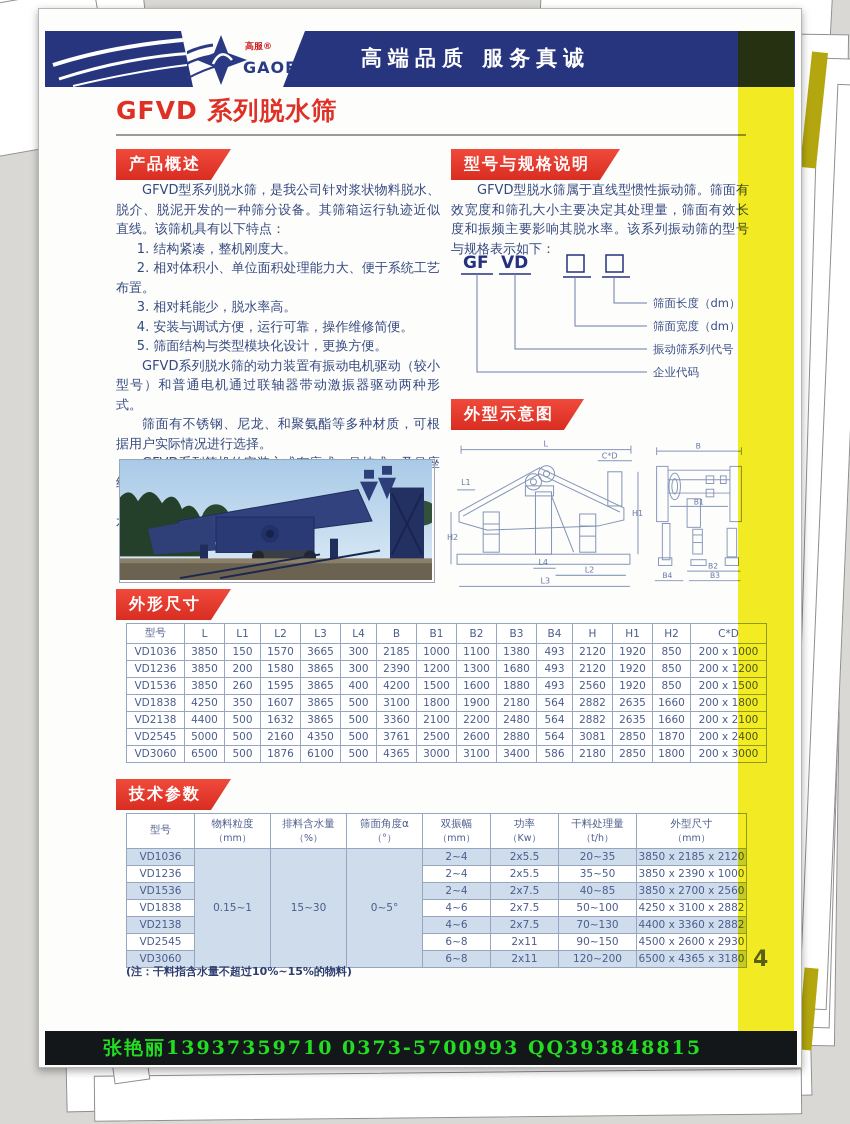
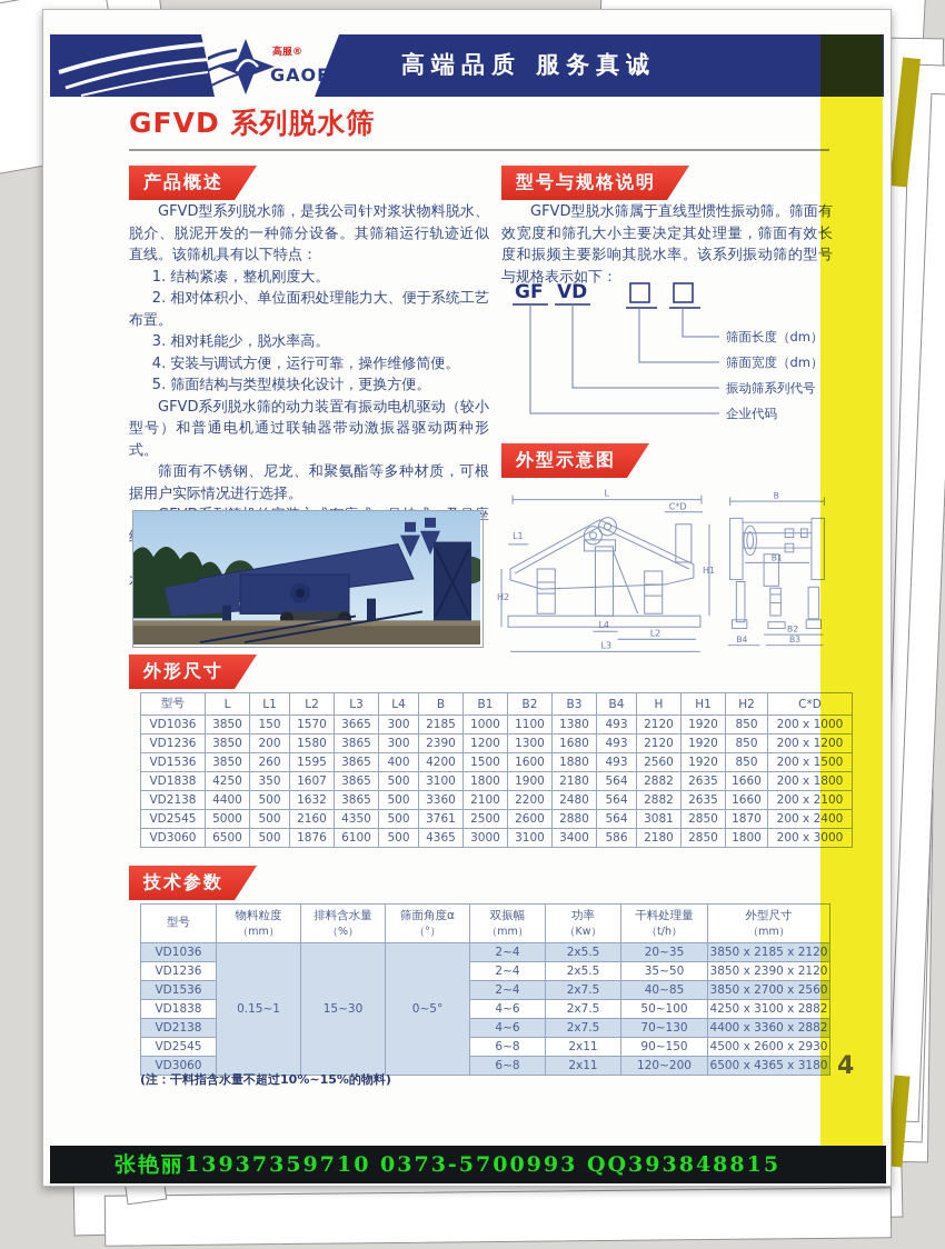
  高服®
  高端品质 服务真诚
  GFVD 系列脱水筛
  产品概述
  GFVD型系列脱水筛，是我公司针对浆状物料脱水、脱介、脱泥开发的一种筛分设备。其筛箱运行轨迹近似直线。该筛机具有以下特点：
  1. 结构紧凑，整机刚度大。
  2. 相对体积小、单位面积处理能力大、便于系统工艺布置。
  3. 相对耗能少，脱水率高。
  4. 安装与调试方便，运行可靠，操作维修简便。
  5. 筛面结构与类型模块化设计，更换方便。
  GFVD系列脱水筛的动力装置有振动电机驱动（较小型号）和普通电机通过联轴器带动激振器驱动两种形式。
  筛面有不锈钢、尼龙、和聚氨酯等多种材质，可根据用户实际情况进行选择。
  型号与规格说明
  GFVD型脱水筛属于直线型惯性振动筛。筛面有效宽度和筛孔大小主要决定其处理量，筛面有效长度和振频主要影响其脱水率。该系列振动筛的型号与规格表示如下：
  GF
  VD
  筛面长度（dm）
  筛面宽度（dm）
  振动筛系列代号
  企业代码
  外型示意图
  L
  C*D
  L1
  H2
  H1
  L4
  L2
  L3
  B
  B1
  B2
  B4
  B3
  外形尺寸
  型号	L	L1	L2	L3	L4	B	B1	B2	B3	B4	H	H1	H2	C*D
  VD1036	3850	150	1570	3665	300	2185	1000	1100	1380	493	2120	1920	850	200 x 1000
  VD1236	3850	200	1580	3865	300	2390	1200	1300	1680	493	2120	1920	850	200 x 1200
  VD1536	3850	260	1595	3865	400	4200	1500	1600	1880	493	2560	1920	850	200 x 1500
  VD1838	4250	350	1607	3865	500	3100	1800	1900	2180	564	2882	2635	1660	200 x 1800
  VD2138	4400	500	1632	3865	500	3360	2100	2200	2480	564	2882	2635	1660	200 x 2100
  VD2545	5000	500	2160	4350	500	3761	2500	2600	2880	564	3081	2850	1870	200 x 2400
  VD3060	6500	500	1876	6100	500	4365	3000	3100	3400	586	2180	2850	1800	200 x 3000
  技术参数
  型号	物料粒度（mm）	排料含水量（%）	筛面角度α（°）	双振幅（mm）	功率（Kw）	干料处理量（t/h）	外型尺寸（mm）
  VD1036	0.15~1	15~30	0~5°	2~4	2x5.5	20~35	3850 x 2185 x 2120
- VD1236	2~4	2x5.5	35~50	3850 x 2390 x 1000
+ VD1236	2~4	2x5.5	35~50	3850 x 2390 x 2120
  VD1536	2~4	2x7.5	40~85	3850 x 2700 x 2560
  VD1838	4~6	2x7.5	50~100	4250 x 3100 x 2882
  VD2138	4~6	2x7.5	70~130	4400 x 3360 x 2882
  VD2545	6~8	2x11	90~150	4500 x 2600 x 2930
  VD3060	6~8	2x11	120~200	6500 x 4365 x 3180
  (注：干料指含水量不超过10%~15%的物料)
  4
  张艳丽13937359710 0373-5700993 QQ393848815
